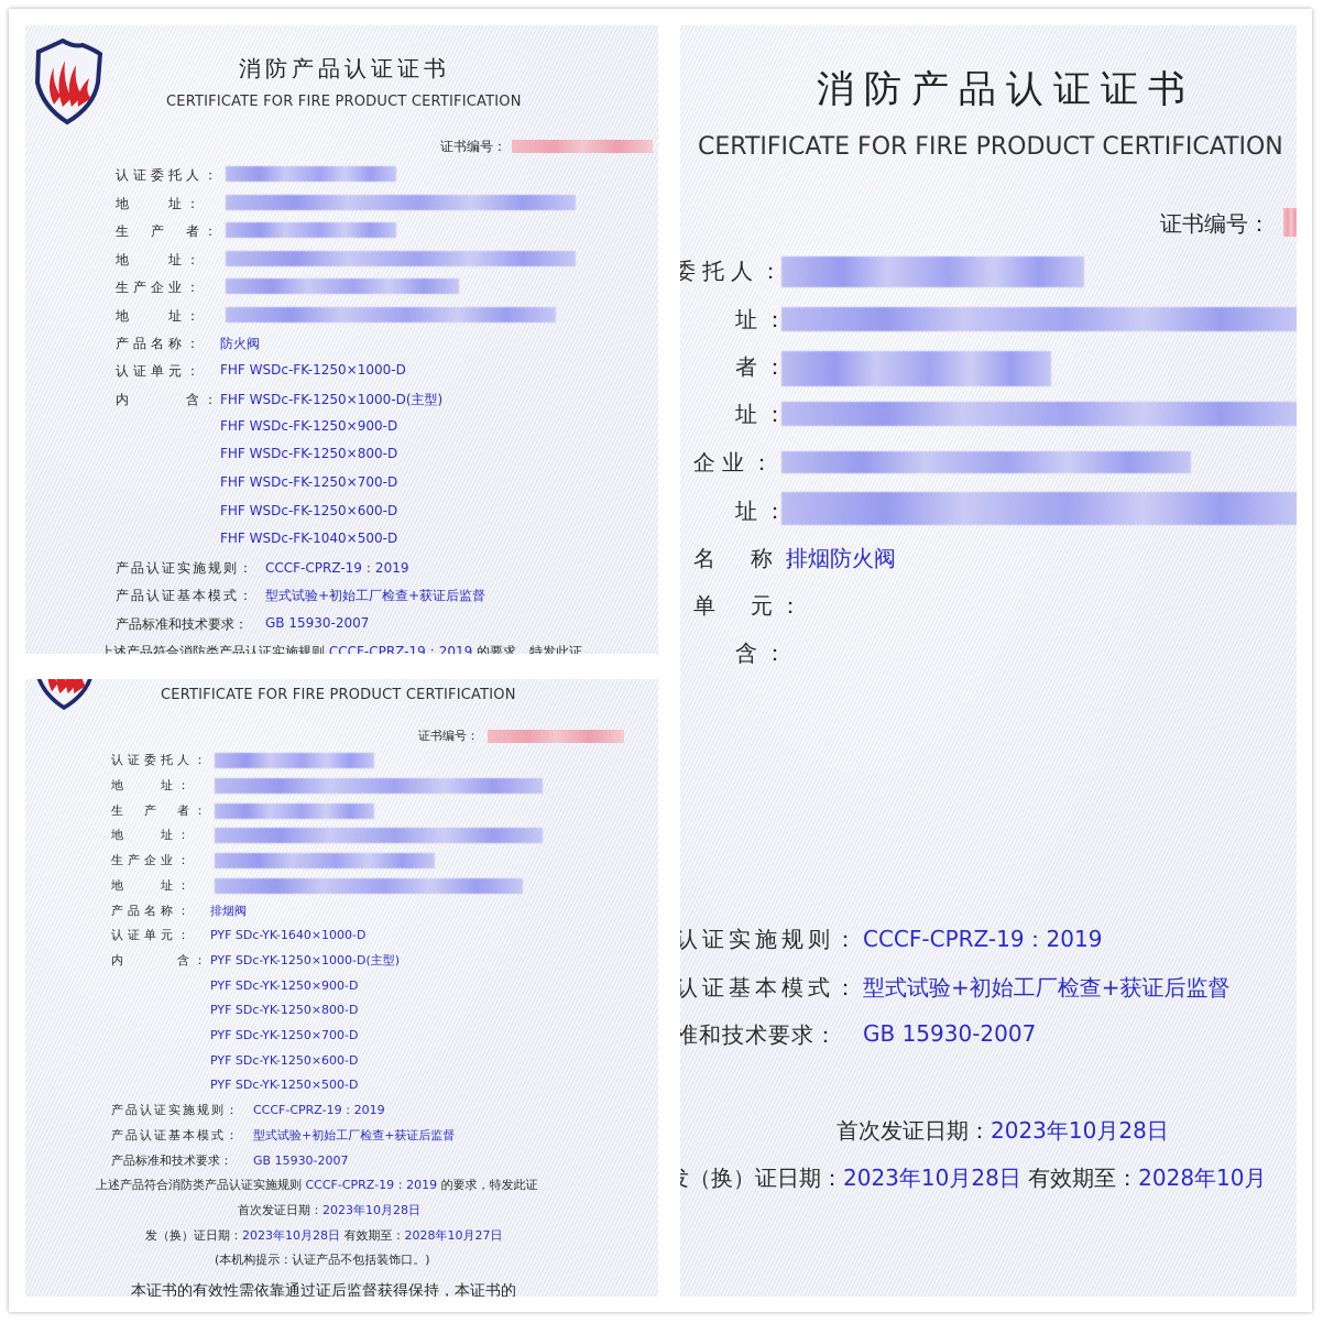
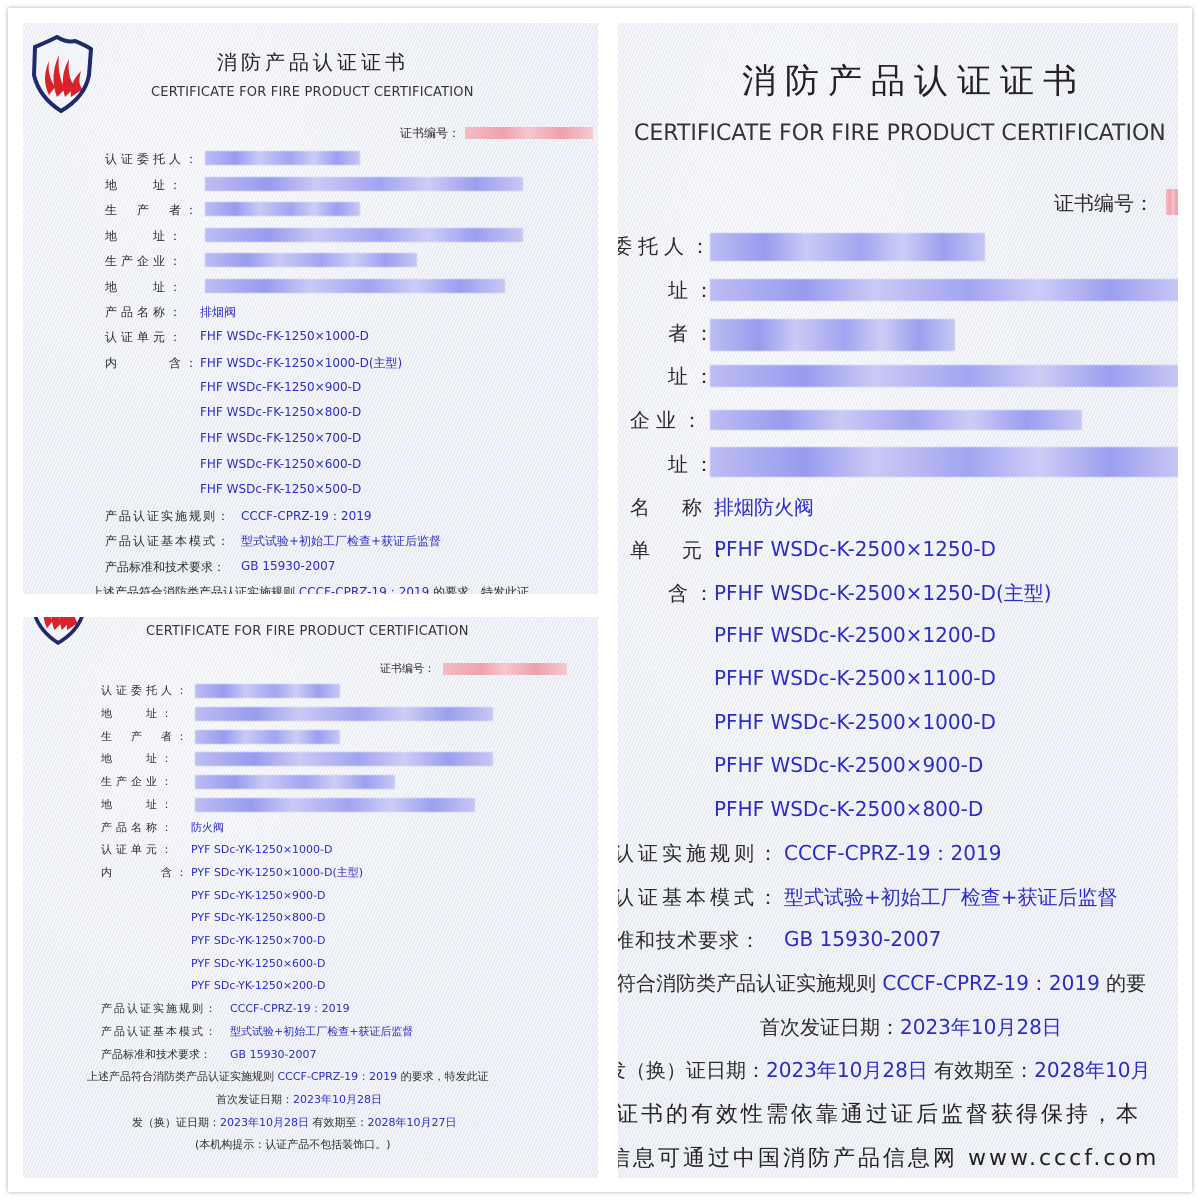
  消防产品认证证书
  CERTIFICATE FOR FIRE PRODUCT CERTIFICATION
  证书编号：
  认证委托人：
  地 址：
  生 产 者：
  地 址：
  生产企业：
  地 址：
  产品名称：
- 防火阀
+ 排烟阀
  认证单元：
  FHF WSDc-FK-1250×1000-D
  内 含：
  FHF WSDc-FK-1250×1000-D(主型)
  FHF WSDc-FK-1250×900-D
  FHF WSDc-FK-1250×800-D
  FHF WSDc-FK-1250×700-D
  FHF WSDc-FK-1250×600-D
- FHF WSDc-FK-1040×500-D
+ FHF WSDc-FK-1250×500-D
  产品认证实施规则：
  CCCF-CPRZ-19：2019
  产品认证基本模式：
  型式试验+初始工厂检查+获证后监督
  产品标准和技术要求：
  GB 15930-2007
  上述产品符合消防类产品认证实施规则 CCCF-CPRZ-19：2019 的要求，特发此证
  CERTIFICATE FOR FIRE PRODUCT CERTIFICATION
  证书编号：
  认证委托人：
  地 址：
  生 产 者：
  地 址：
  生产企业：
  地 址：
  产品名称：
- 排烟阀
+ 防火阀
  认证单元：
- PYF SDc-YK-1640×1000-D
+ PYF SDc-YK-1250×1000-D
  内 含：
  PYF SDc-YK-1250×1000-D(主型)
  PYF SDc-YK-1250×900-D
  PYF SDc-YK-1250×800-D
  PYF SDc-YK-1250×700-D
  PYF SDc-YK-1250×600-D
- PYF SDc-YK-1250×500-D
+ PYF SDc-YK-1250×200-D
  产品认证实施规则：
  CCCF-CPRZ-19：2019
  产品认证基本模式：
  型式试验+初始工厂检查+获证后监督
  产品标准和技术要求：
  GB 15930-2007
  上述产品符合消防类产品认证实施规则 CCCF-CPRZ-19：2019 的要求，特发此证
  首次发证日期：2023年10月28日
  发（换）证日期：2023年10月28日 有效期至：2028年10月27日
  (本机构提示：认证产品不包括装饰口。)
- 本证书的有效性需依靠通过证后监督获得保持，本证书的
  消防产品认证证书
  CERTIFICATE FOR FIRE PRODUCT CERTIFICATION
  证书编号：
  委托人：
  址：
  者：
  址：
  企业：
  址：
  名 称：
  排烟防火阀
  单 元：
+ PFHF WSDc-K-2500×1250-D
  含：
+ PFHF WSDc-K-2500×1250-D(主型)
+ PFHF WSDc-K-2500×1200-D
+ PFHF WSDc-K-2500×1100-D
+ PFHF WSDc-K-2500×1000-D
+ PFHF WSDc-K-2500×900-D
+ PFHF WSDc-K-2500×800-D
  认证实施规则：
  CCCF-CPRZ-19：2019
  认证基本模式：
  型式试验+初始工厂检查+获证后监督
  准和技术要求：
  GB 15930-2007
+ 符合消防类产品认证实施规则 CCCF-CPRZ-19：2019 的要
  首次发证日期：2023年10月28日
  （换）证日期：2023年10月28日 有效期至：2028年10月
+ 证书的有效性需依靠通过证后监督获得保持，本
+ 信息可通过中国消防产品信息网 www.cccf.com
